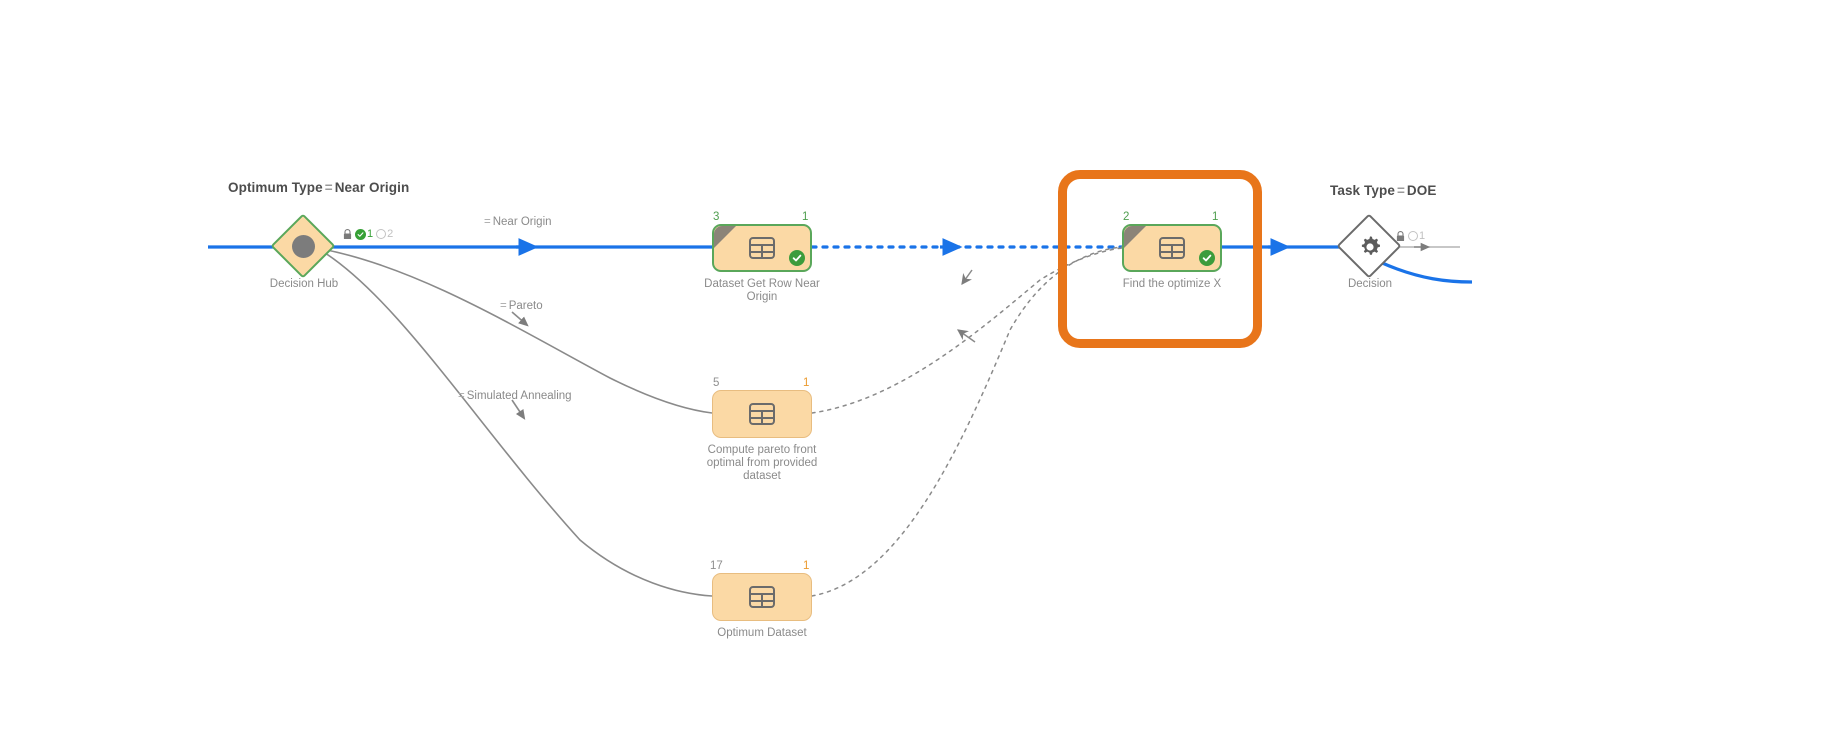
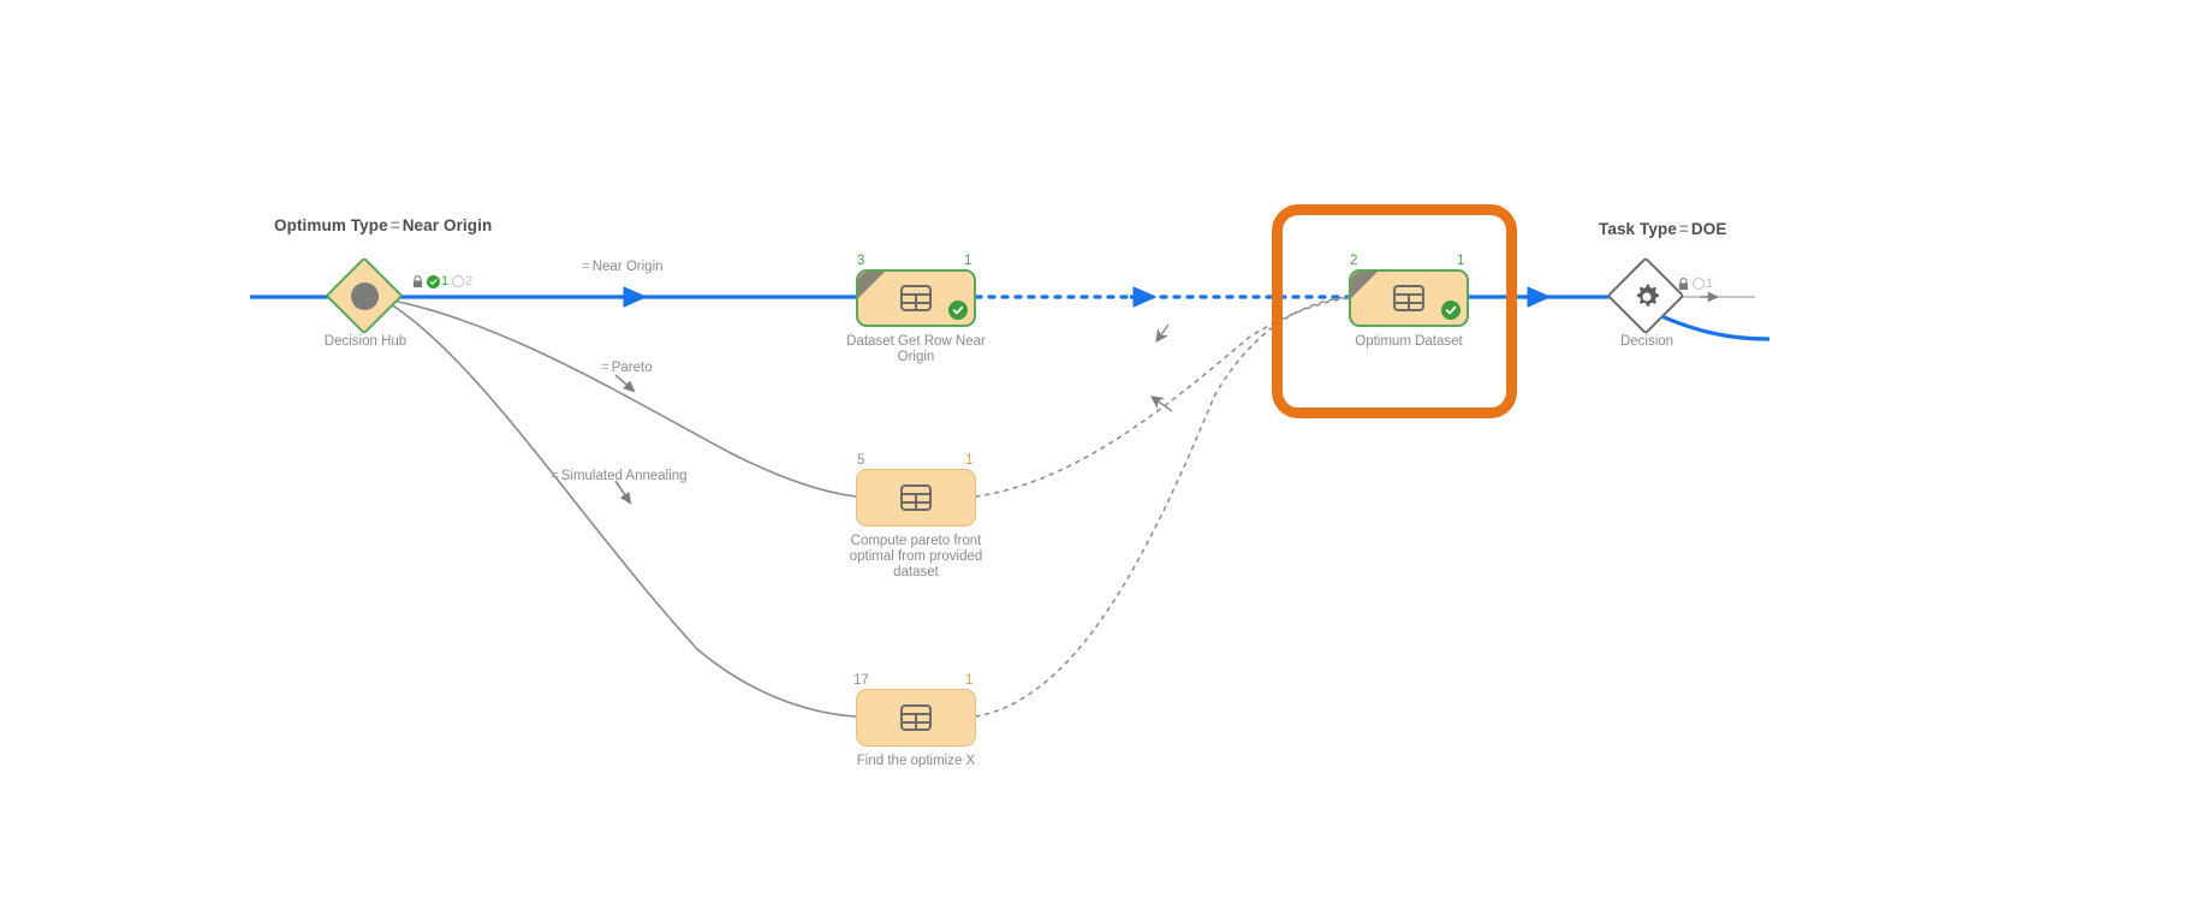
  Optimum Type = Near Origin
  Task Type = DOE
  Decision Hub
  1
  2
  = Near Origin
  = Pareto
  = Simulated Annealing
  3
  1
  Dataset Get Row Near
  Origin
  5
  1
  Compute pareto front
  optimal from provided
  dataset
  17
  1
- Optimum Dataset
+ Find the optimize X
  2
  1
- Find the optimize X
+ Optimum Dataset
  Decision
  1
